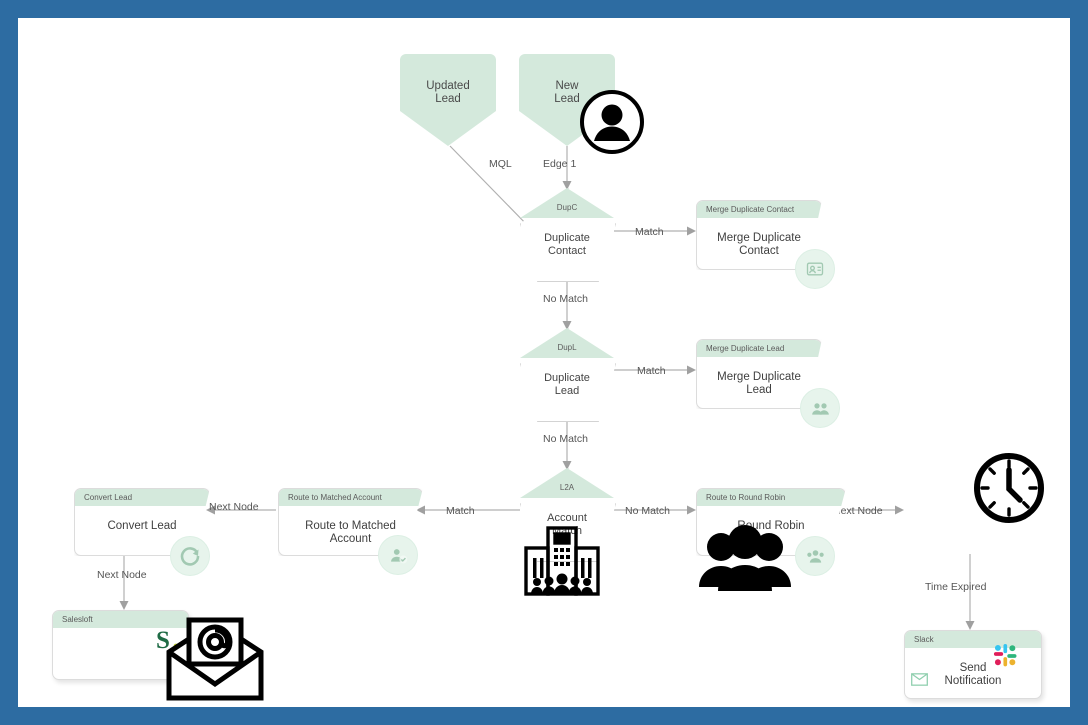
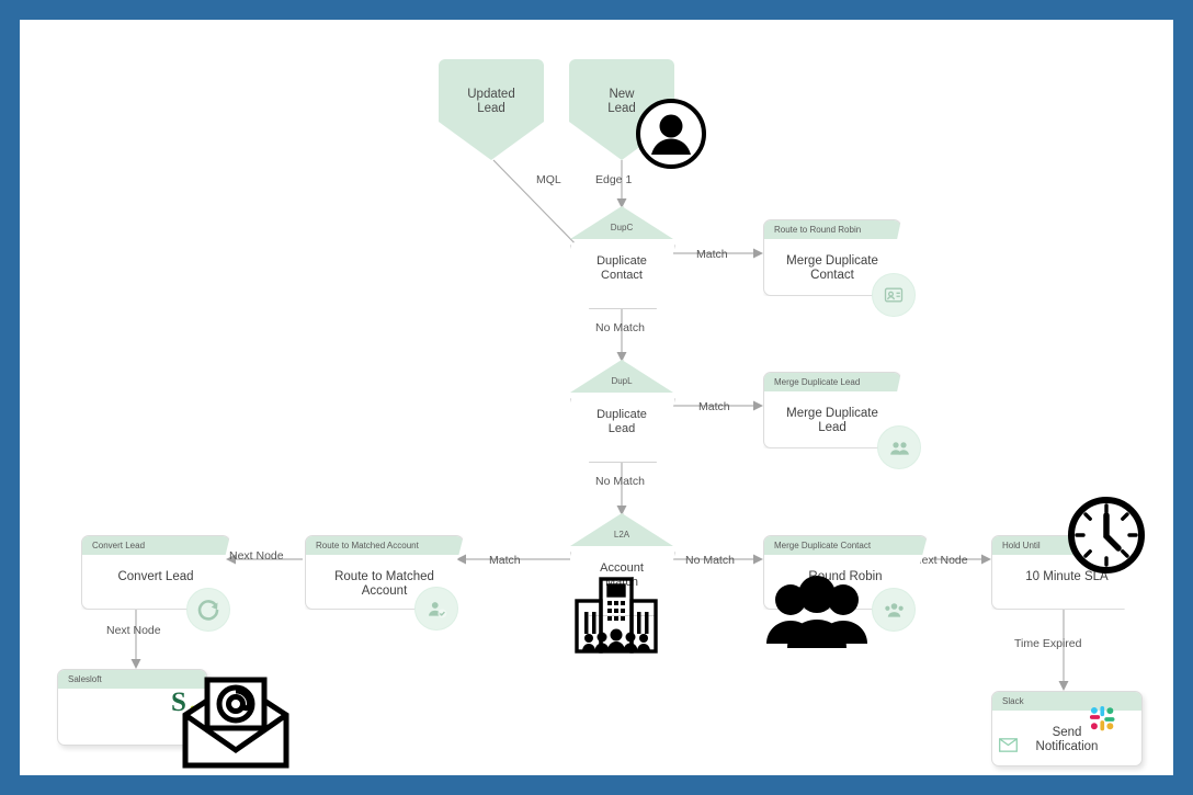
  MQL
  Edge 1
  Match
  No Match
  Match
  No Match
  Match
  No Match
  Next Node
  Next Node
  ext Node
  Time Expired
  Updated
  Lead
  New
  Lead
  DupC
  Duplicate
  Contact
  DupL
  Duplicate
  Lead
  L2A
  Account
  Match
- Merge Duplicate Contact
+ Route to Round Robin
  Merge Duplicate
  Contact
  Merge Duplicate Lead
  Merge Duplicate
  Lead
  Route to Matched Account
  Route to Matched
  Account
  Convert Lead
  Convert Lead
- Route to Round Robin
+ Merge Duplicate Contact
  und Robin
+ Hold Until
+ 10 Minute SLA
  Salesloft
  S
  Slack
  Send
  Notification
